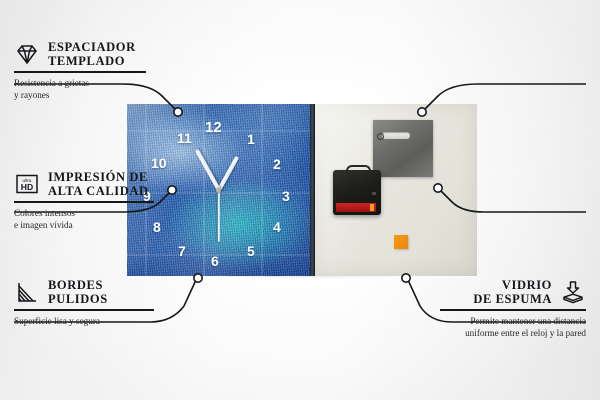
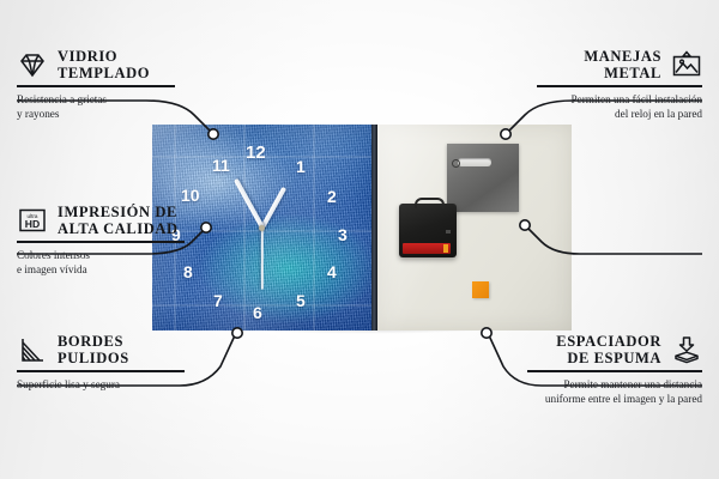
  12
  1
  2
  3
  4
  5
  6
  7
  8
  9
  10
  11
- ESPACIADOR
+ VIDRIO
  TEMPLADO
  Resistencia a grietas
  y rayones
  HD
  IMPRESIÓN DE
  ALTA CALIDAD
  Colores intensos
  e imagen vívida
  BORDES
  PULIDOS
  Superficie lisa y segura
+ MANEJAS
+ METAL
+ Permiten una fácil instalación
+ del reloj en la pared
- VIDRIO
+ ESPACIADOR
  DE ESPUMA
  Permite mantener una distancia
- uniforme entre el reloj y la pared
+ uniforme entre el imagen y la pared
